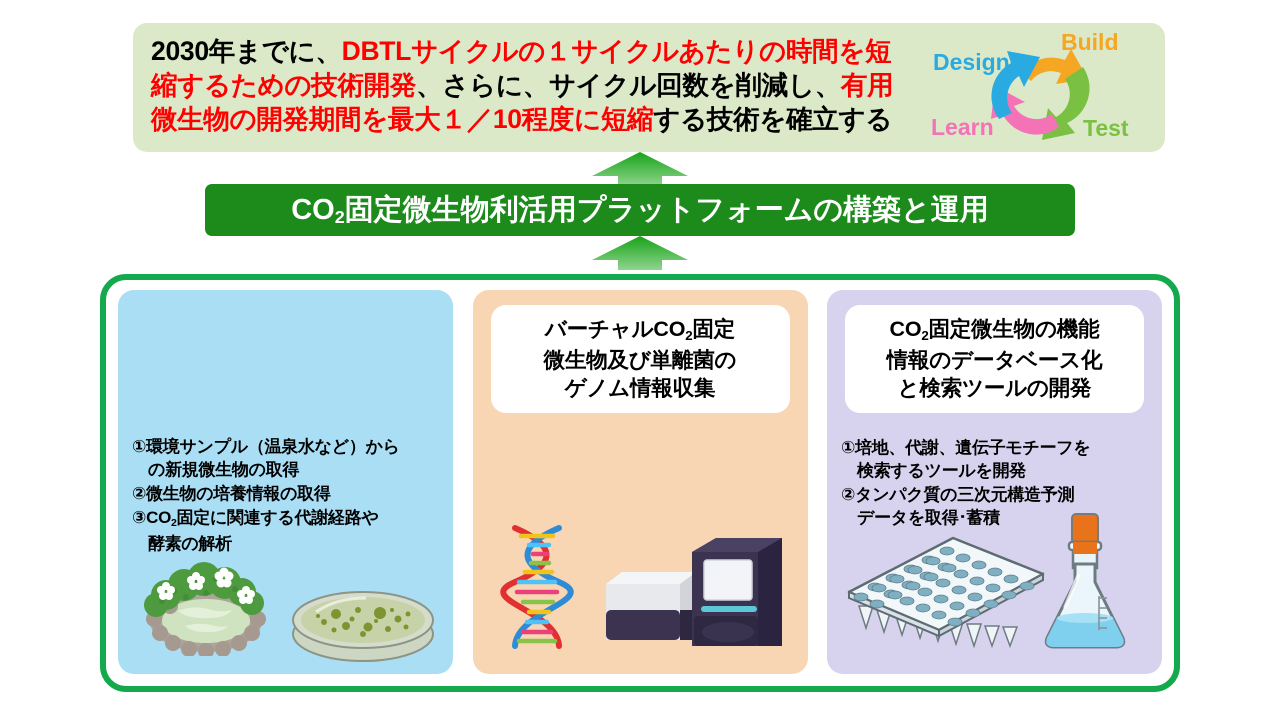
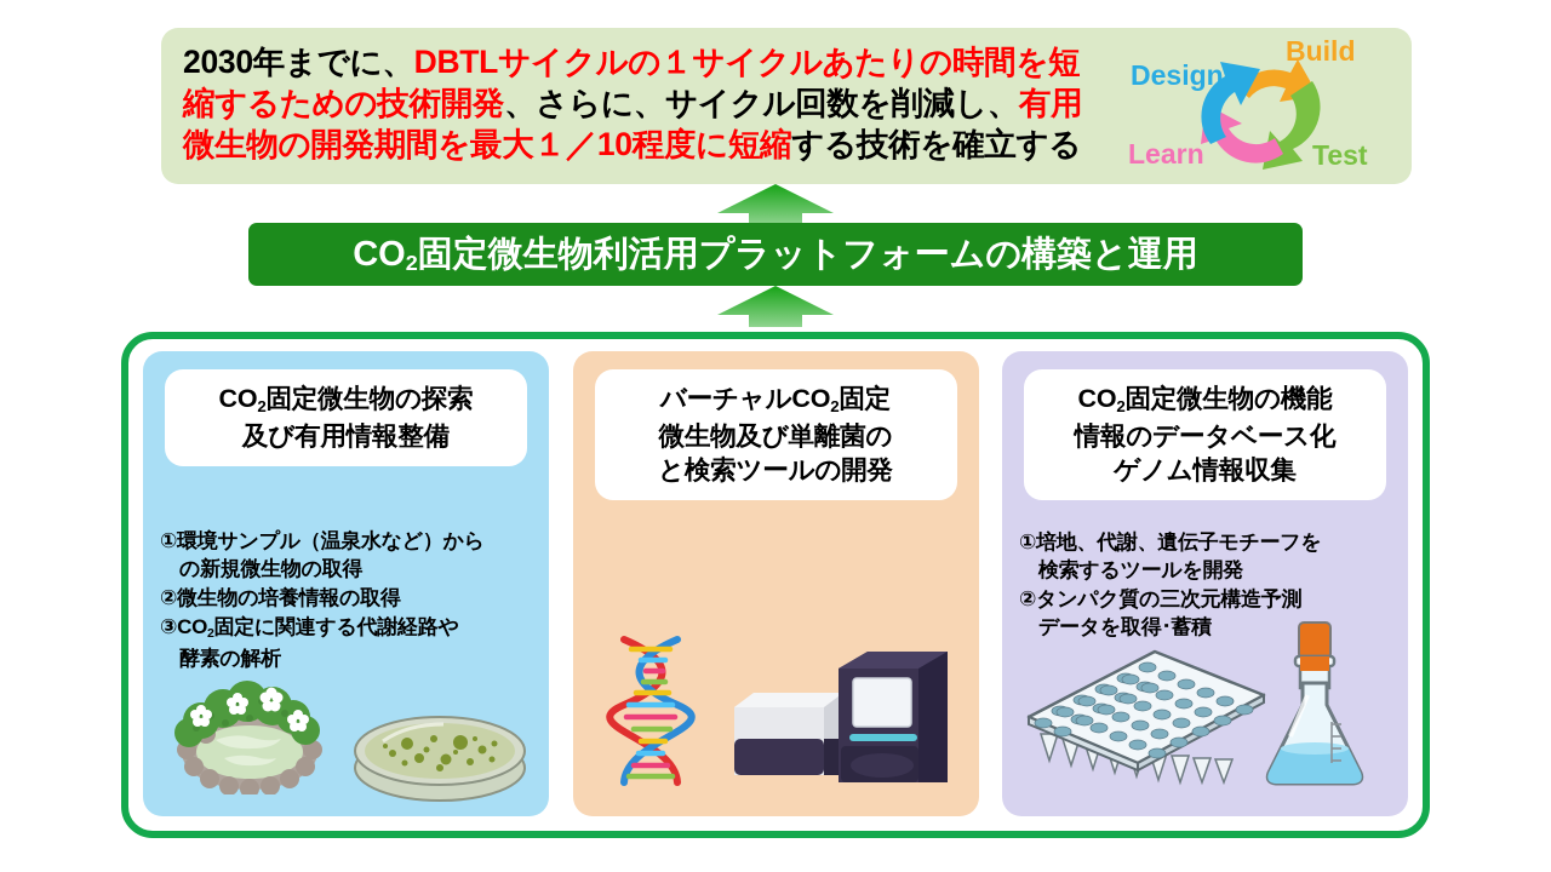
  2030年までに、DBTLサイクルの１サイクルあたりの時間を短
  縮するための技術開発、さらに、サイクル回数を削減し、有用
  微生物の開発期間を最大１／10程度に短縮する技術を確立する
  Design
  Build
  Test
  Learn
  CO2固定微生物利活用プラットフォームの構築と運用
+ CO2固定微生物の探索
+ 及び有用情報整備
  ①環境サンプル（温泉水など）から
  の新規微生物の取得
  ②微生物の培養情報の取得
  ③CO2固定に関連する代謝経路や
  酵素の解析
  バーチャルCO2固定
  微生物及び単離菌の
- ゲノム情報収集
+ と検索ツールの開発
  CO2固定微生物の機能
  情報のデータベース化
- と検索ツールの開発
+ ゲノム情報収集
  ①培地、代謝、遺伝子モチーフを
  検索するツールを開発
  ②タンパク質の三次元構造予測
  データを取得･蓄積
